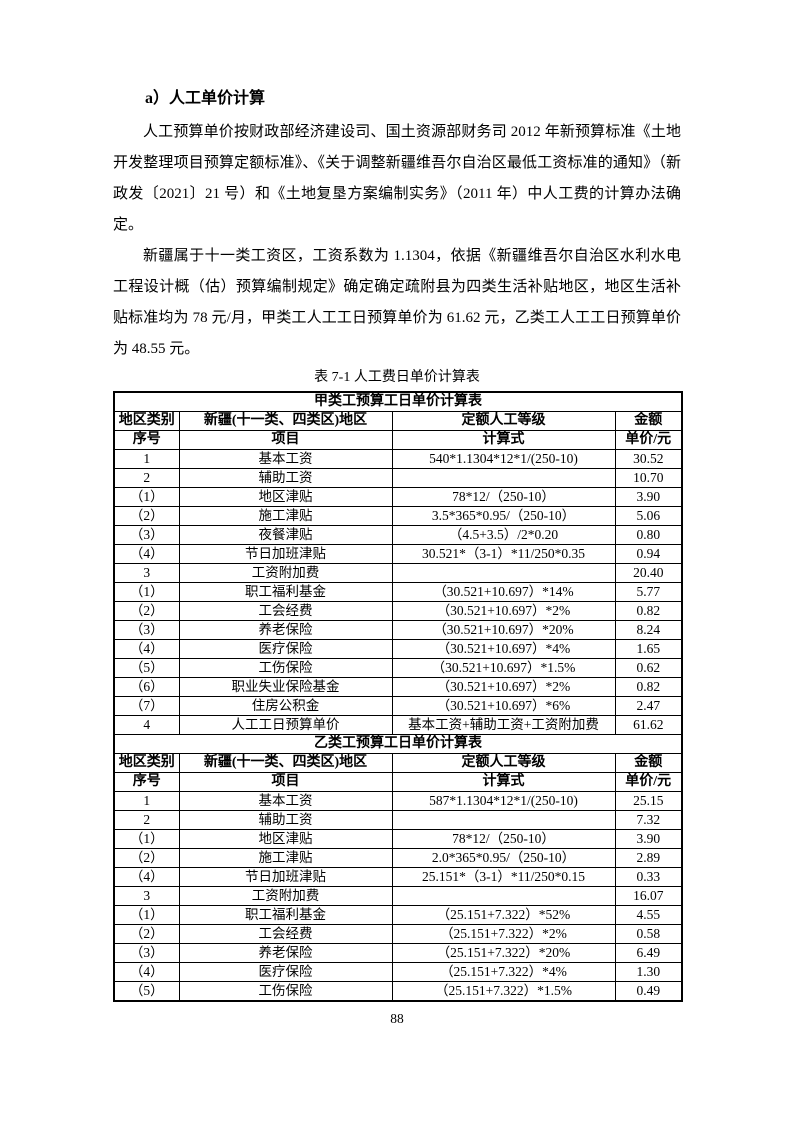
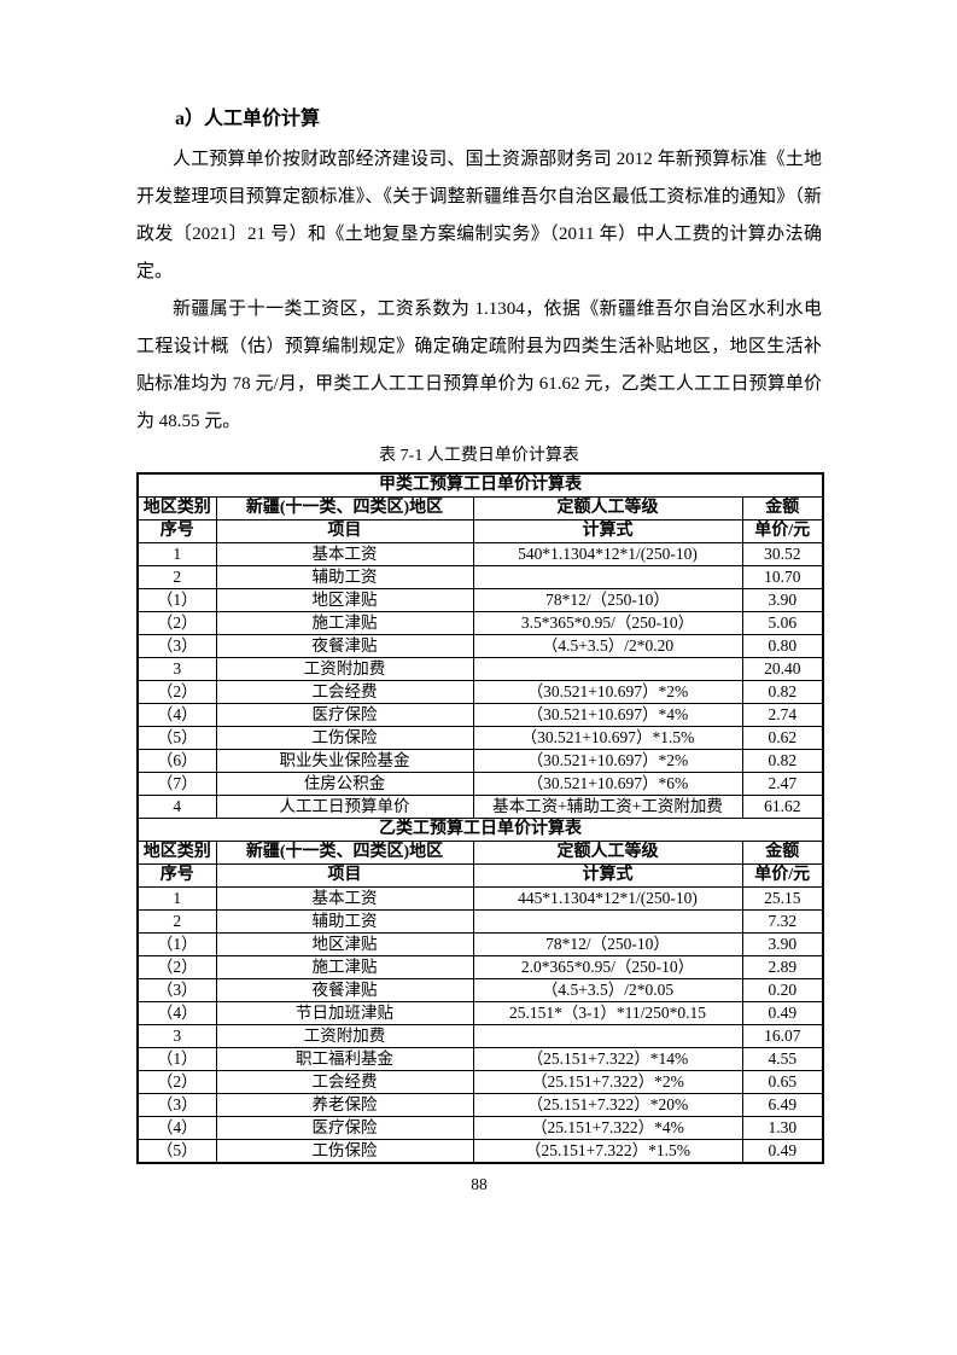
  a）人工单价计算
  人工预算单价按财政部经济建设司、国土资源部财务司 2012 年新预算标准《土地开发整理项目预算定额标准》、《关于调整新疆维吾尔自治区最低工资标准的通知》（新政发〔2021〕21 号）和《土地复垦方案编制实务》（2011 年）中人工费的计算办法确定。
  新疆属于十一类工资区，工资系数为 1.1304，依据《新疆维吾尔自治区水利水电工程设计概（估）预算编制规定》确定确定疏附县为四类生活补贴地区，地区生活补贴标准均为 78 元/月，甲类工人工工日预算单价为 61.62 元，乙类工人工工日预算单价为 48.55 元。
  表 7-1 人工费日单价计算表
  甲类工预算工日单价计算表
  地区类别	新疆(十一类、四类区)地区	定额人工等级	金额
  序号	项目	计算式	单价/元
  1	基本工资	540*1.1304*12*1/(250-10)	30.52
  2	辅助工资		10.70
  （1）	地区津贴	78*12/（250-10）	3.90
  （2）	施工津贴	3.5*365*0.95/（250-10）	5.06
  （3）	夜餐津贴	（4.5+3.5）/2*0.20	0.80
- （4）	节日加班津贴	30.521*（3-1）*11/250*0.35	0.94
  3	工资附加费		20.40
- （1）	职工福利基金	（30.521+10.697）*14%	5.77
  （2）	工会经费	（30.521+10.697）*2%	0.82
- （3）	养老保险	（30.521+10.697）*20%	8.24
- （4）	医疗保险	（30.521+10.697）*4%	1.65
+ （4）	医疗保险	（30.521+10.697）*4%	2.74
  （5）	工伤保险	（30.521+10.697）*1.5%	0.62
  （6）	职业失业保险基金	（30.521+10.697）*2%	0.82
  （7）	住房公积金	（30.521+10.697）*6%	2.47
  4	人工工日预算单价	基本工资+辅助工资+工资附加费	61.62
  乙类工预算工日单价计算表
  地区类别	新疆(十一类、四类区)地区	定额人工等级	金额
  序号	项目	计算式	单价/元
- 1	基本工资	587*1.1304*12*1/(250-10)	25.15
+ 1	基本工资	445*1.1304*12*1/(250-10)	25.15
  2	辅助工资		7.32
  （1）	地区津贴	78*12/（250-10）	3.90
  （2）	施工津贴	2.0*365*0.95/（250-10）	2.89
+ （3）	夜餐津贴	（4.5+3.5）/2*0.05	0.20
- （4）	节日加班津贴	25.151*（3-1）*11/250*0.15	0.33
+ （4）	节日加班津贴	25.151*（3-1）*11/250*0.15	0.49
  3	工资附加费		16.07
- （1）	职工福利基金	（25.151+7.322）*52%	4.55
+ （1）	职工福利基金	（25.151+7.322）*14%	4.55
- （2）	工会经费	（25.151+7.322）*2%	0.58
+ （2）	工会经费	（25.151+7.322）*2%	0.65
  （3）	养老保险	（25.151+7.322）*20%	6.49
  （4）	医疗保险	（25.151+7.322）*4%	1.30
  （5）	工伤保险	（25.151+7.322）*1.5%	0.49
  88
